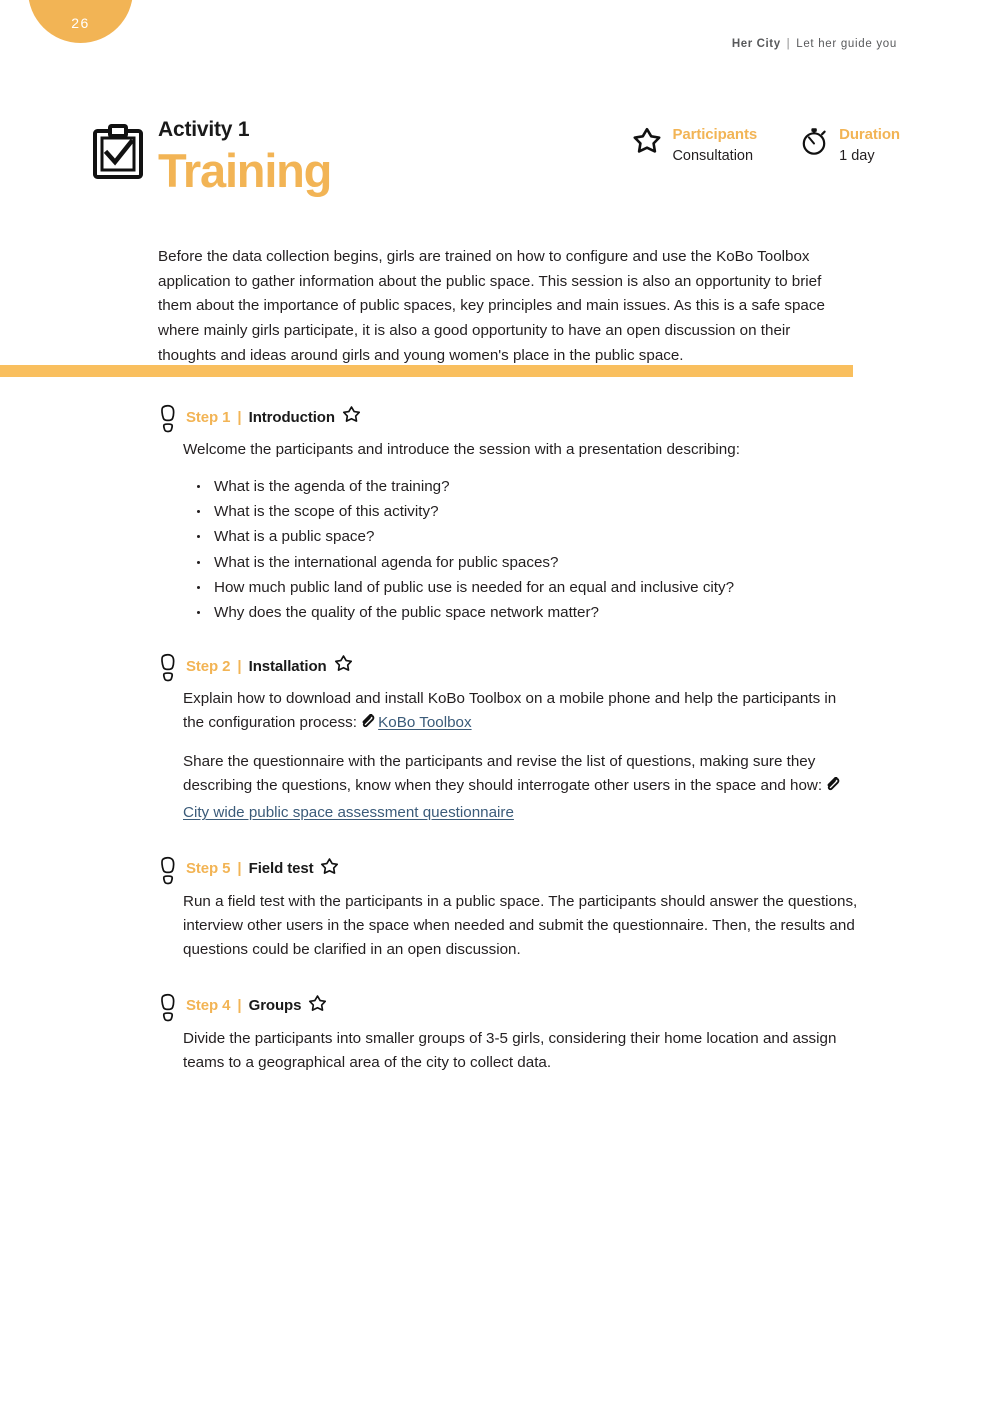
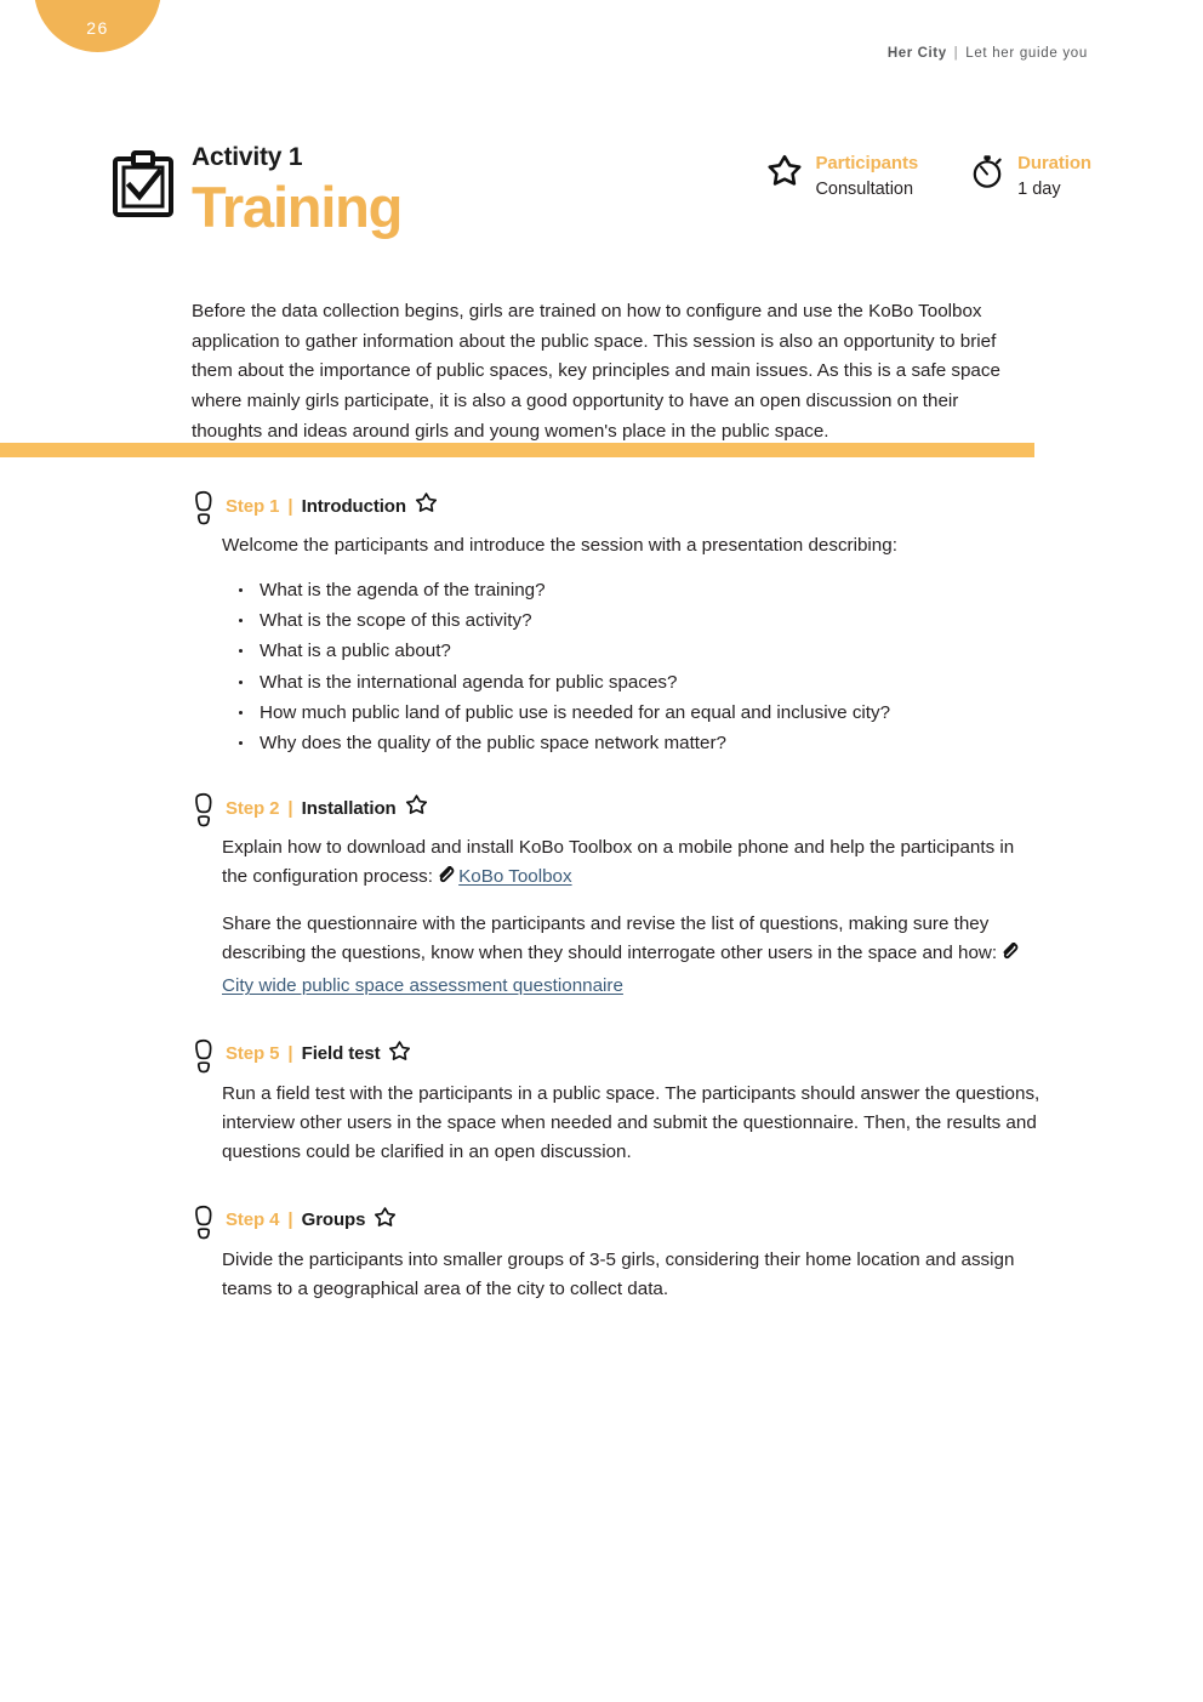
  26
  Her City | Let her guide you
  Activity 1
  Training
  Participants
  Consultation
  Duration
  1 day
  Before the data collection begins, girls are trained on how to configure and use the KoBo Toolbox application to gather information about the public space. This session is also an opportunity to brief them about the importance of public spaces, key principles and main issues. As this is a safe space where mainly girls participate, it is also a good opportunity to have an open discussion on their thoughts and ideas around girls and young women's place in the public space.
  Step 1
  |
  Introduction
  Welcome the participants and introduce the session with a presentation describing:
  What is the agenda of the training?
  What is the scope of this activity?
- What is a public space?
+ What is a public about?
  What is the international agenda for public spaces?
  How much public land of public use is needed for an equal and inclusive city?
  Why does the quality of the public space network matter?
  Step 2
  |
  Installation
  Explain how to download and install KoBo Toolbox on a mobile phone and help the participants in the configuration process: KoBo Toolbox
  Share the questionnaire with the participants and revise the list of questions, making sure they describing the questions, know when they should interrogate other users in the space and how: City wide public space assessment questionnaire
  Step 5
  |
  Field test
  Run a field test with the participants in a public space. The participants should answer the questions, interview other users in the space when needed and submit the questionnaire. Then, the results and questions could be clarified in an open discussion.
  Step 4
  |
  Groups
  Divide the participants into smaller groups of 3-5 girls, considering their home location and assign teams to a geographical area of the city to collect data.
